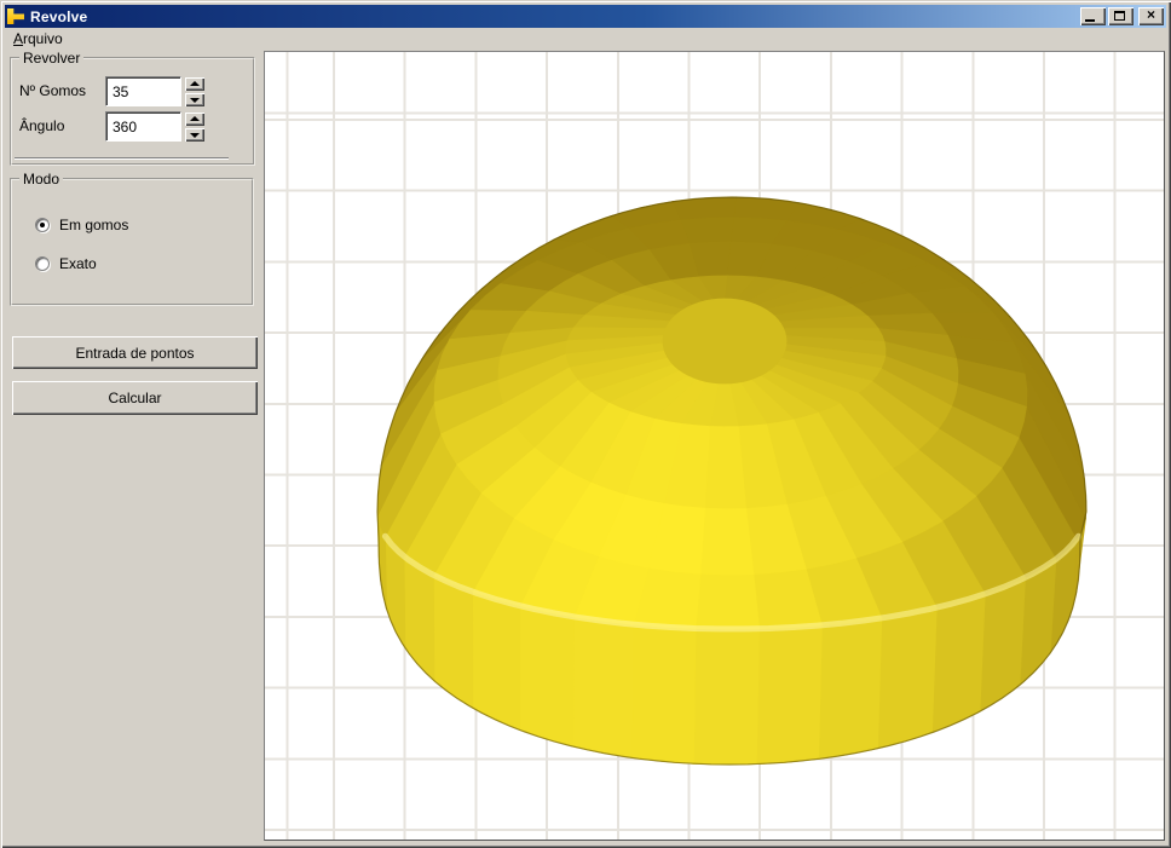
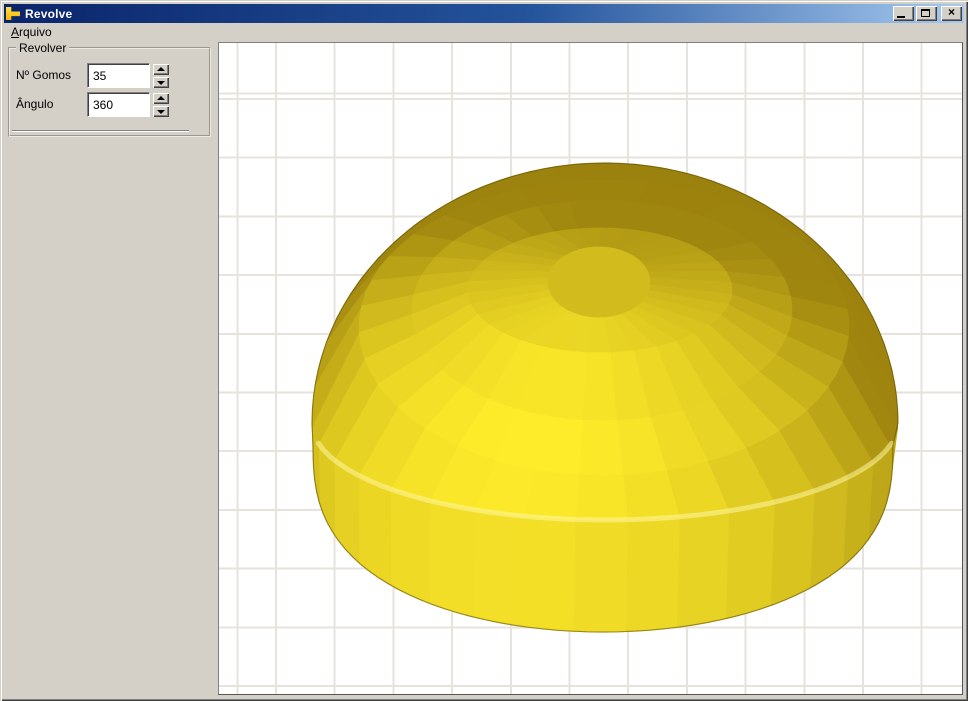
  Revolve
  ×
  Arquivo
  Revolver
  Nº Gomos
  35
  Ângulo
  360
- Modo
- Em gomos
- Exato
- Entrada de pontos
- Calcular
